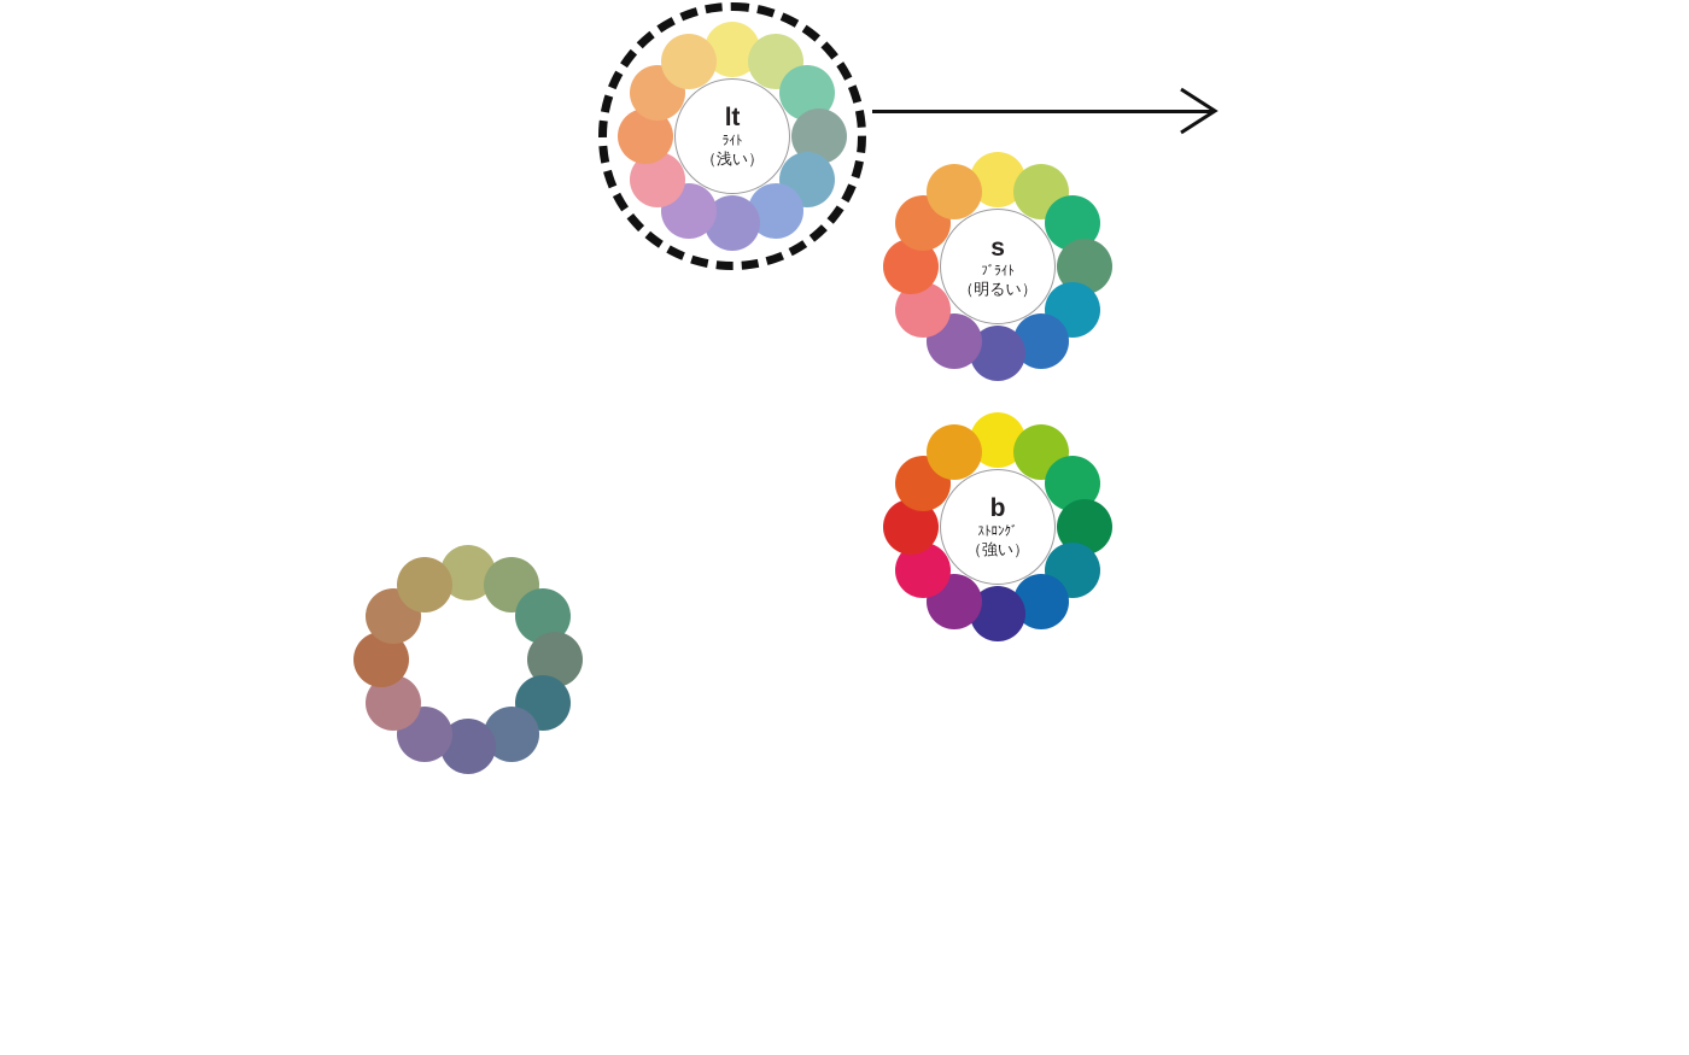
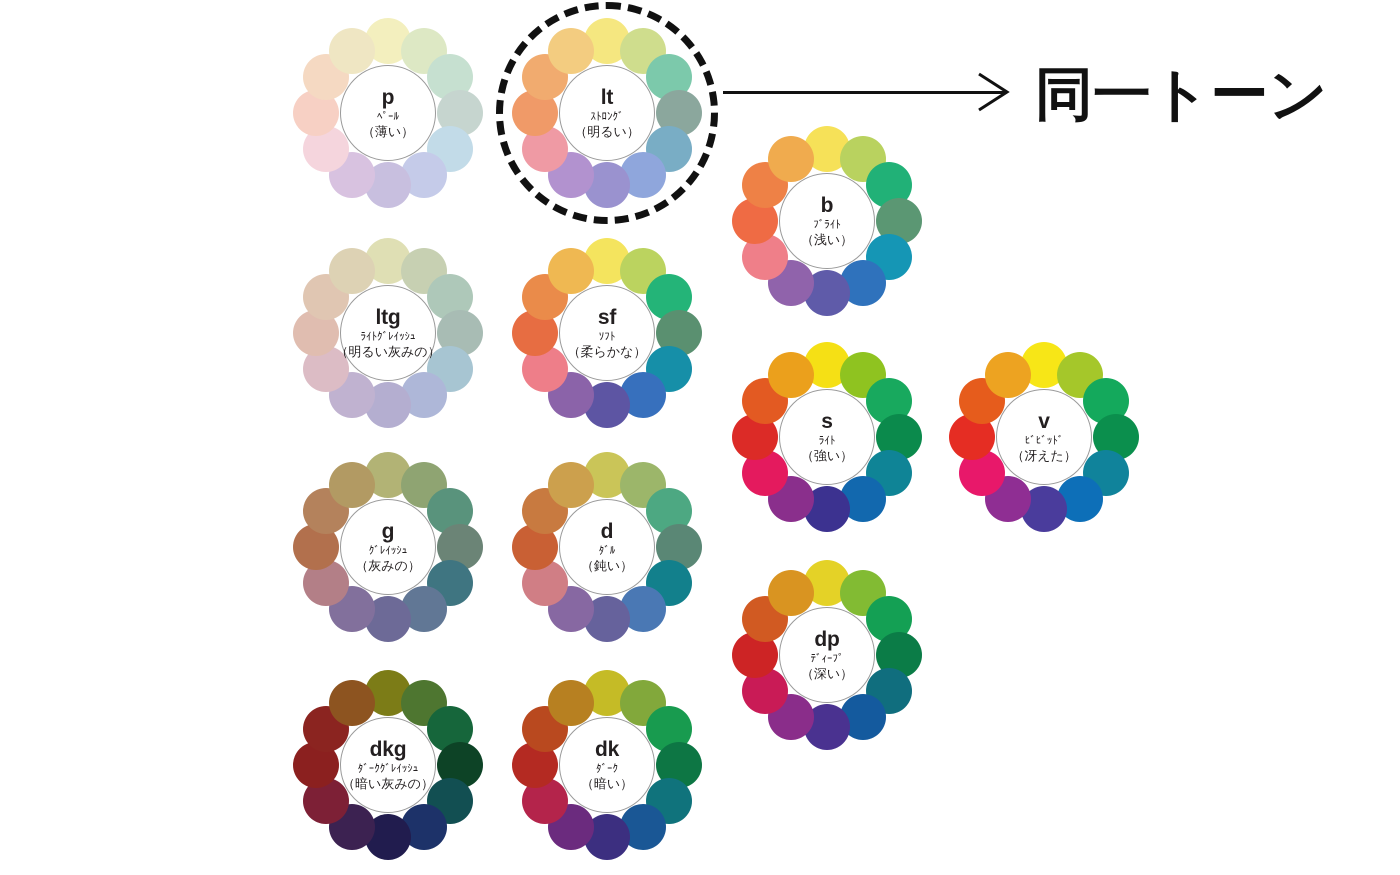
+ p
+ ﾍﾟｰﾙ
+ （薄い）
  lt
- ﾗｲﾄ
+ ｽﾄﾛﾝｸﾞ
- （浅い）
+ （明るい）
- s
+ b
  ﾌﾞﾗｲﾄ
- （明るい）
+ （浅い）
+ ltg
+ ﾗｲﾄｸﾞﾚｲｯｼｭ
+ （明るい灰みの）
+ sf
+ ｿﾌﾄ
+ （柔らかな）
+ g
+ ｸﾞﾚｲｯｼｭ
+ （灰みの）
+ d
+ ﾀﾞﾙ
+ （鈍い）
+ dkg
+ ﾀﾞｰｸｸﾞﾚｲｯｼｭ
+ （暗い灰みの）
+ dk
+ ﾀﾞｰｸ
+ （暗い）
- b
+ s
- ｽﾄﾛﾝｸﾞ
+ ﾗｲﾄ
  （強い）
+ v
+ ﾋﾞﾋﾞｯﾄﾞ
+ （冴えた）
+ dp
+ ﾃﾞｨｰﾌﾟ
+ （深い）
+ 同一トーン
